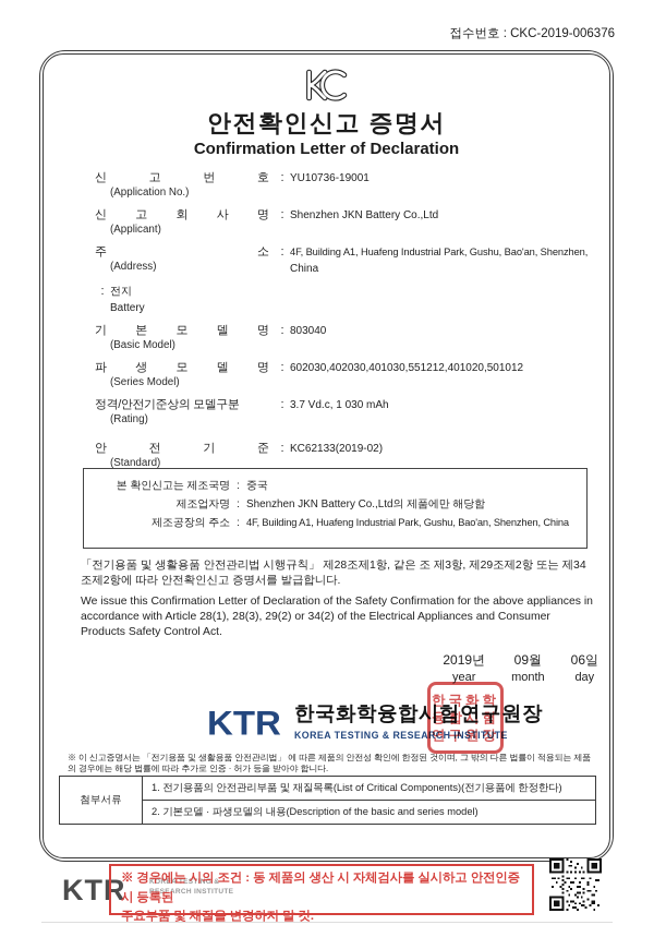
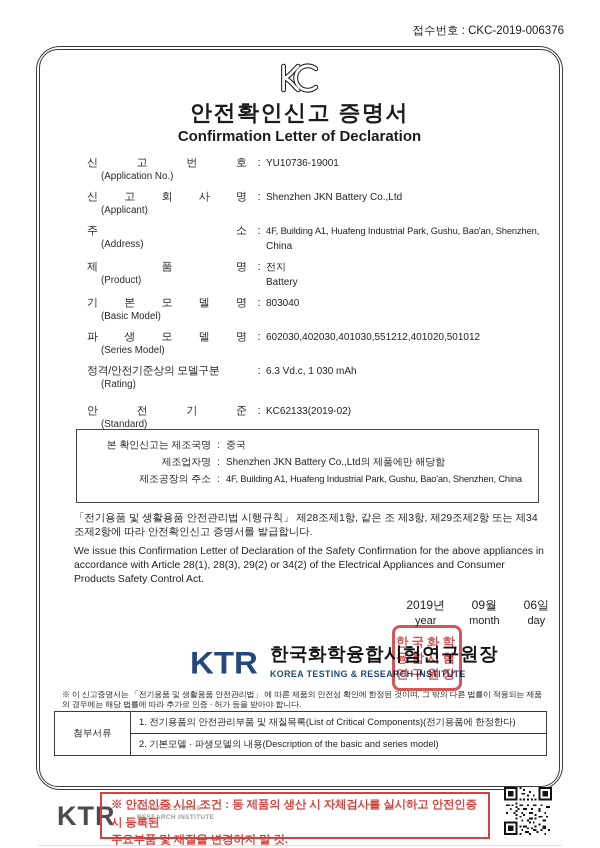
  접수번호 : CKC-2019-006376
  안전확인신고 증명서
  Confirmation Letter of Declaration
  신 고 번 호
  (Application No.)
  :
  YU10736-19001
  신 고 회 사 명
  (Applicant)
  :
  Shenzhen JKN Battery Co.,Ltd
  주 소
  (Address)
  :
  4F, Building A1, Huafeng Industrial Park, Gushu, Bao'an, Shenzhen,
  China
+ 제 품 명
+ (Product)
  :
  전지
  Battery
  기 본 모 델 명
  (Basic Model)
  :
  803040
  파 생 모 델 명
  (Series Model)
  :
  602030,402030,401030,551212,401020,501012
  정격/안전기준상의 모델구분
  (Rating)
  :
- 3.7 Vd.c, 1 030 mAh
+ 6.3 Vd.c, 1 030 mAh
  안 전 기 준
  (Standard)
  :
  KC62133(2019-02)
  본 확인신고는 제조국명
  :
  중국
  제조업자명
  :
  Shenzhen JKN Battery Co.,Ltd의 제품에만 해당함
  제조공장의 주소
  :
  4F, Building A1, Huafeng Industrial Park, Gushu, Bao'an, Shenzhen, China
  「전기용품 및 생활용품 안전관리법 시행규칙」 제28조제1항, 같은 조 제3항, 제29조제2항 또는 제34조제2항에 따라 안전확인신고 증명서를 발급합니다.
  We issue this Confirmation Letter of Declaration of the Safety Confirmation for the above appliances in accordance with Article 28(1), 28(3), 29(2) or 34(2) of the Electrical Appliances and Consumer Products Safety Control Act.
  2019년
  year
  09월
  month
  06일
  day
  KTR
  한국화학융합시험연구원장
  KOREA TESTING & RESEARCH INSTITUTE
  한국화학
  융합시험
  연구원장
  ※ 이 신고증명서는 「전기용품 및 생활용품 안전관리법」 에 따른 제품의 안전성 확인에 한정된 것이며, 그 밖의 다른 법률이 적용되는 제품의 경우에는 해당 법률에 따라 추가로 인증 · 허가 등을 받아야 합니다.
  첨부서류	1. 전기용품의 안전관리부품 및 재질목록(List of Critical Components)(전기용품에 한정한다)
  2. 기본모델 · 파생모델의 내용(Description of the basic and series model)
  KTR
- ※ 경우에는 시의 조건 : 동 제품의 생산 시 자체검사를 실시하고 안전인증 시 등록된
+ ※ 안전인증 시의 조건 : 동 제품의 생산 시 자체검사를 실시하고 안전인증 시 등록된
  주요부품 및 재질을 변경하지 말 것.
